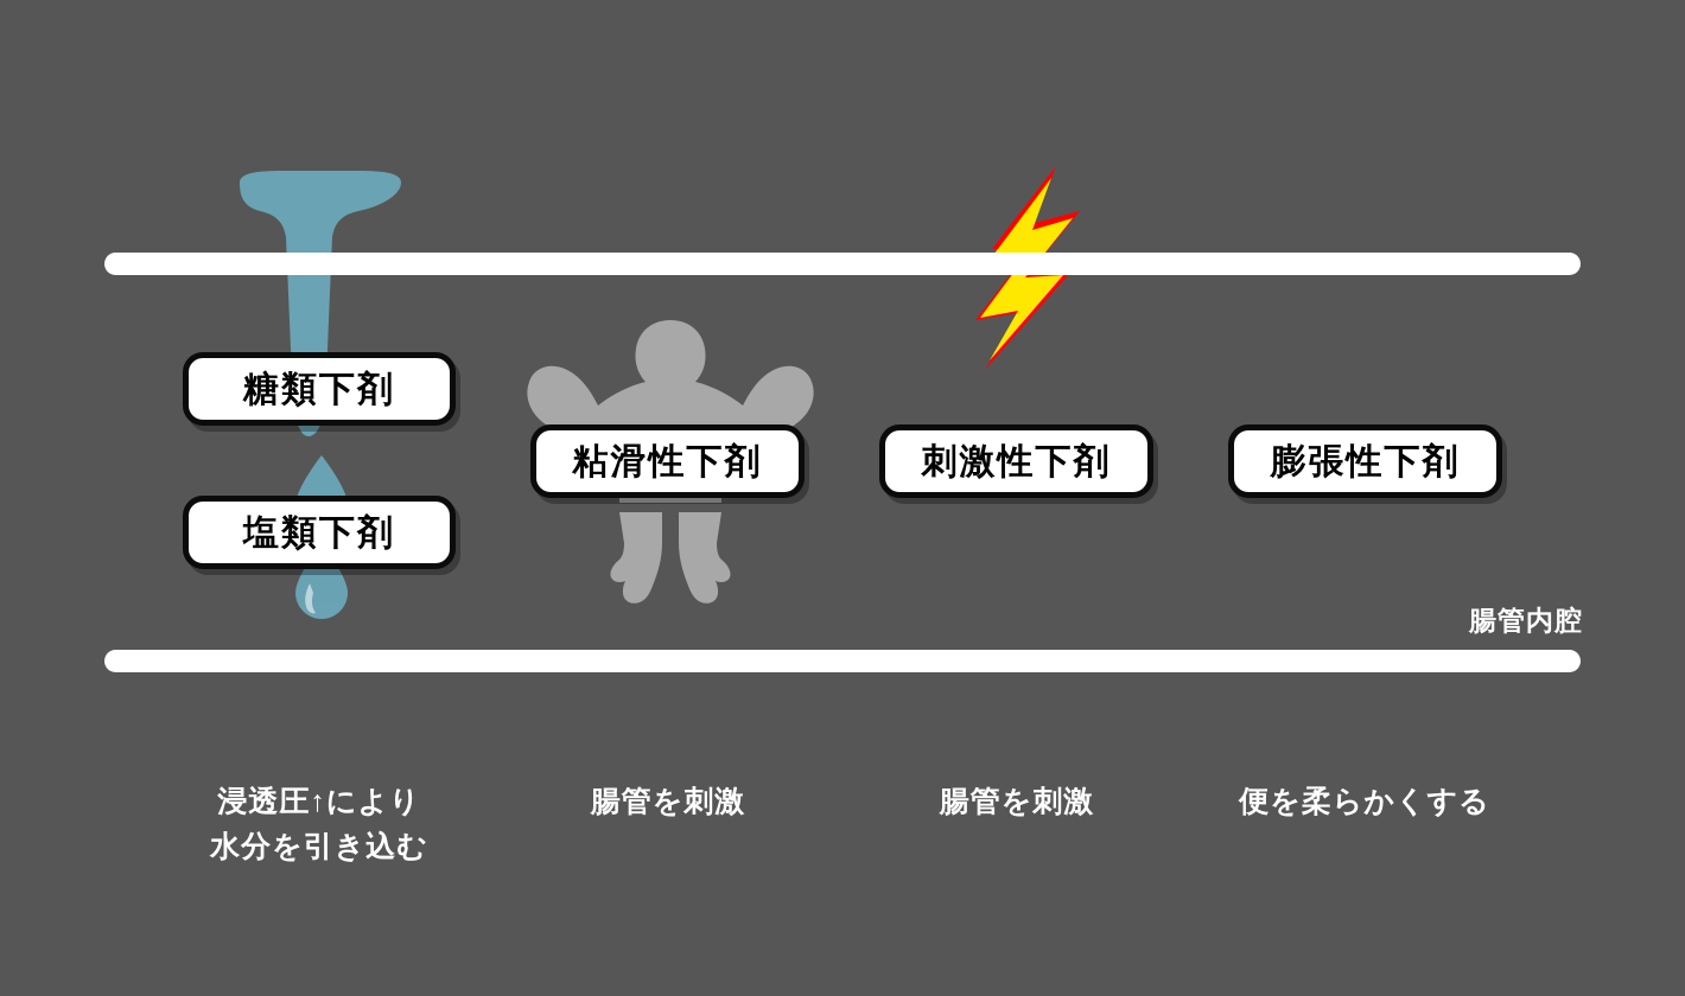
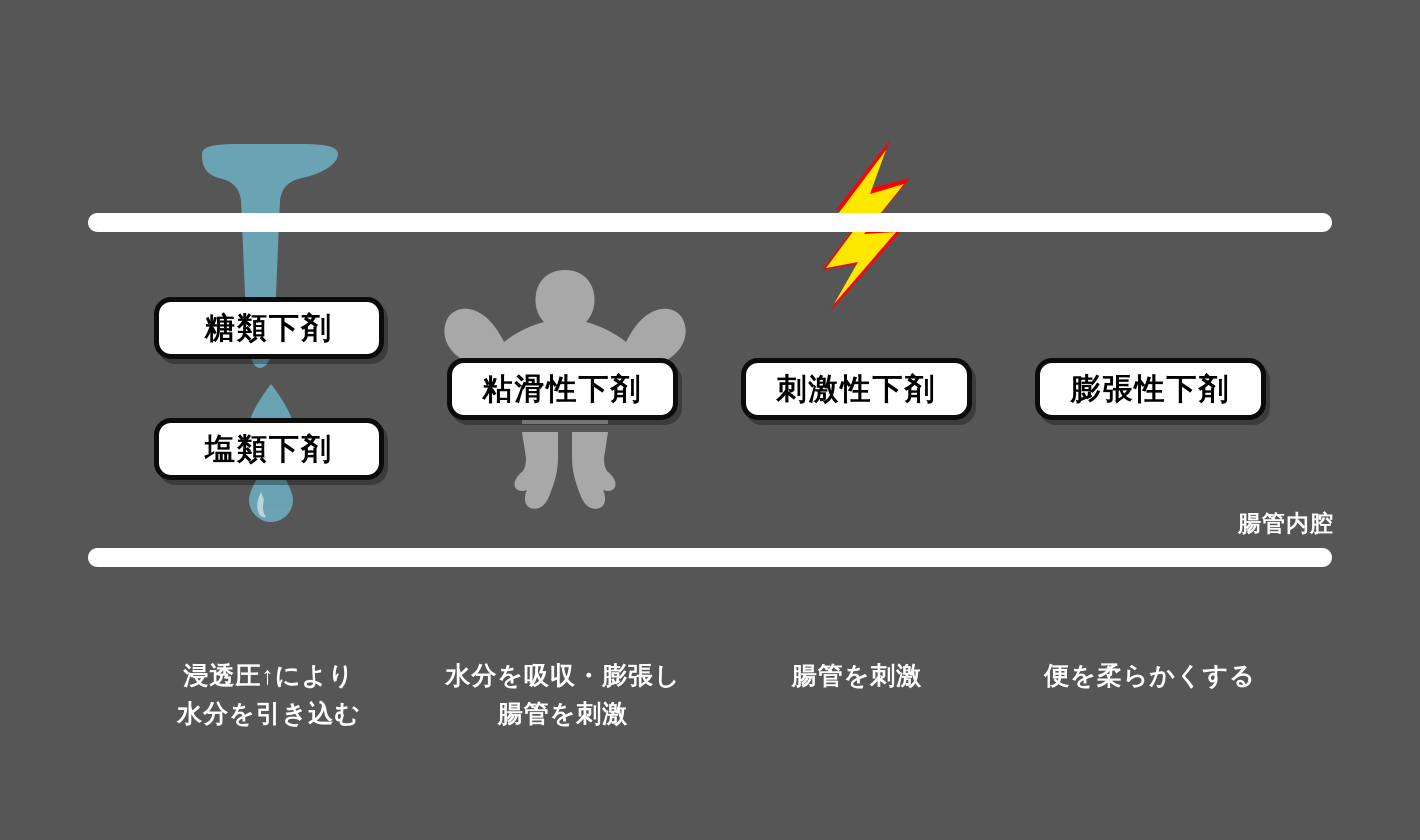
  腸管内腔
  糖類下剤
  塩類下剤
  粘滑性下剤
  刺激性下剤
  膨張性下剤
  浸透圧↑により
  水分を引き込む
+ 水分を吸収・膨張し
  腸管を刺激
  腸管を刺激
  便を柔らかくする
